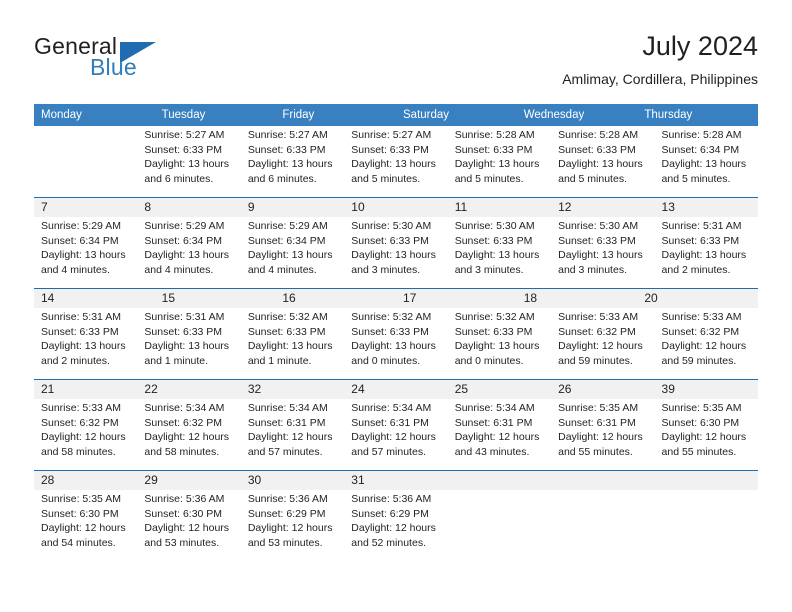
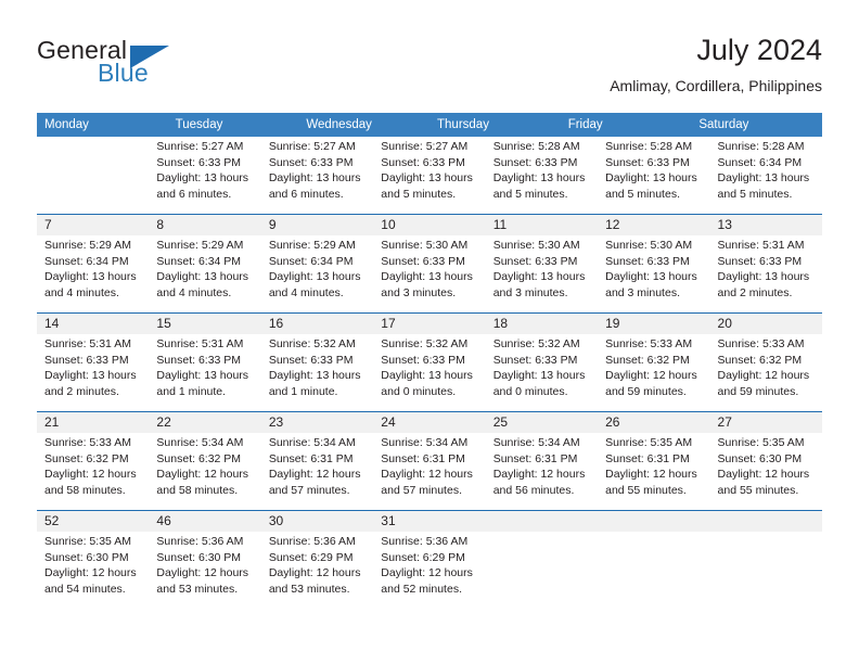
  General
  Blue
  July 2024
  Amlimay, Cordillera, Philippines
  Monday
  Tuesday
- Friday
+ Wednesday
- Saturday
+ Thursday
- Wednesday
+ Friday
- Thursday
+ Saturday
  Sunrise: 5:27 AM
  Sunset: 6:33 PM
  Daylight: 13 hours
  and 6 minutes.
  Sunrise: 5:27 AM
  Sunset: 6:33 PM
  Daylight: 13 hours
  and 6 minutes.
  Sunrise: 5:27 AM
  Sunset: 6:33 PM
  Daylight: 13 hours
  and 5 minutes.
  Sunrise: 5:28 AM
  Sunset: 6:33 PM
  Daylight: 13 hours
  and 5 minutes.
  Sunrise: 5:28 AM
  Sunset: 6:33 PM
  Daylight: 13 hours
  and 5 minutes.
  Sunrise: 5:28 AM
  Sunset: 6:34 PM
  Daylight: 13 hours
  and 5 minutes.
  7
  8
  9
  10
  11
  12
  13
  Sunrise: 5:29 AM
  Sunset: 6:34 PM
  Daylight: 13 hours
  and 4 minutes.
  Sunrise: 5:29 AM
  Sunset: 6:34 PM
  Daylight: 13 hours
  and 4 minutes.
  Sunrise: 5:29 AM
  Sunset: 6:34 PM
  Daylight: 13 hours
  and 4 minutes.
  Sunrise: 5:30 AM
  Sunset: 6:33 PM
  Daylight: 13 hours
  and 3 minutes.
  Sunrise: 5:30 AM
  Sunset: 6:33 PM
  Daylight: 13 hours
  and 3 minutes.
  Sunrise: 5:30 AM
  Sunset: 6:33 PM
  Daylight: 13 hours
  and 3 minutes.
  Sunrise: 5:31 AM
  Sunset: 6:33 PM
  Daylight: 13 hours
  and 2 minutes.
  14
  15
  16
  17
  18
+ 19
  20
  Sunrise: 5:31 AM
  Sunset: 6:33 PM
  Daylight: 13 hours
  and 2 minutes.
  Sunrise: 5:31 AM
  Sunset: 6:33 PM
  Daylight: 13 hours
  and 1 minute.
  Sunrise: 5:32 AM
  Sunset: 6:33 PM
  Daylight: 13 hours
  and 1 minute.
  Sunrise: 5:32 AM
  Sunset: 6:33 PM
  Daylight: 13 hours
  and 0 minutes.
  Sunrise: 5:32 AM
  Sunset: 6:33 PM
  Daylight: 13 hours
  and 0 minutes.
  Sunrise: 5:33 AM
  Sunset: 6:32 PM
  Daylight: 12 hours
  and 59 minutes.
  Sunrise: 5:33 AM
  Sunset: 6:32 PM
  Daylight: 12 hours
  and 59 minutes.
  21
  22
- 32
+ 23
  24
  25
  26
- 39
+ 27
  Sunrise: 5:33 AM
  Sunset: 6:32 PM
  Daylight: 12 hours
  and 58 minutes.
  Sunrise: 5:34 AM
  Sunset: 6:32 PM
  Daylight: 12 hours
  and 58 minutes.
  Sunrise: 5:34 AM
  Sunset: 6:31 PM
  Daylight: 12 hours
  and 57 minutes.
  Sunrise: 5:34 AM
  Sunset: 6:31 PM
  Daylight: 12 hours
  and 57 minutes.
  Sunrise: 5:34 AM
  Sunset: 6:31 PM
  Daylight: 12 hours
- and 43 minutes.
+ and 56 minutes.
  Sunrise: 5:35 AM
  Sunset: 6:31 PM
  Daylight: 12 hours
  and 55 minutes.
  Sunrise: 5:35 AM
  Sunset: 6:30 PM
  Daylight: 12 hours
  and 55 minutes.
- 28
+ 52
- 29
+ 46
  30
  31
  Sunrise: 5:35 AM
  Sunset: 6:30 PM
  Daylight: 12 hours
  and 54 minutes.
  Sunrise: 5:36 AM
  Sunset: 6:30 PM
  Daylight: 12 hours
  and 53 minutes.
  Sunrise: 5:36 AM
  Sunset: 6:29 PM
  Daylight: 12 hours
  and 53 minutes.
  Sunrise: 5:36 AM
  Sunset: 6:29 PM
  Daylight: 12 hours
  and 52 minutes.
